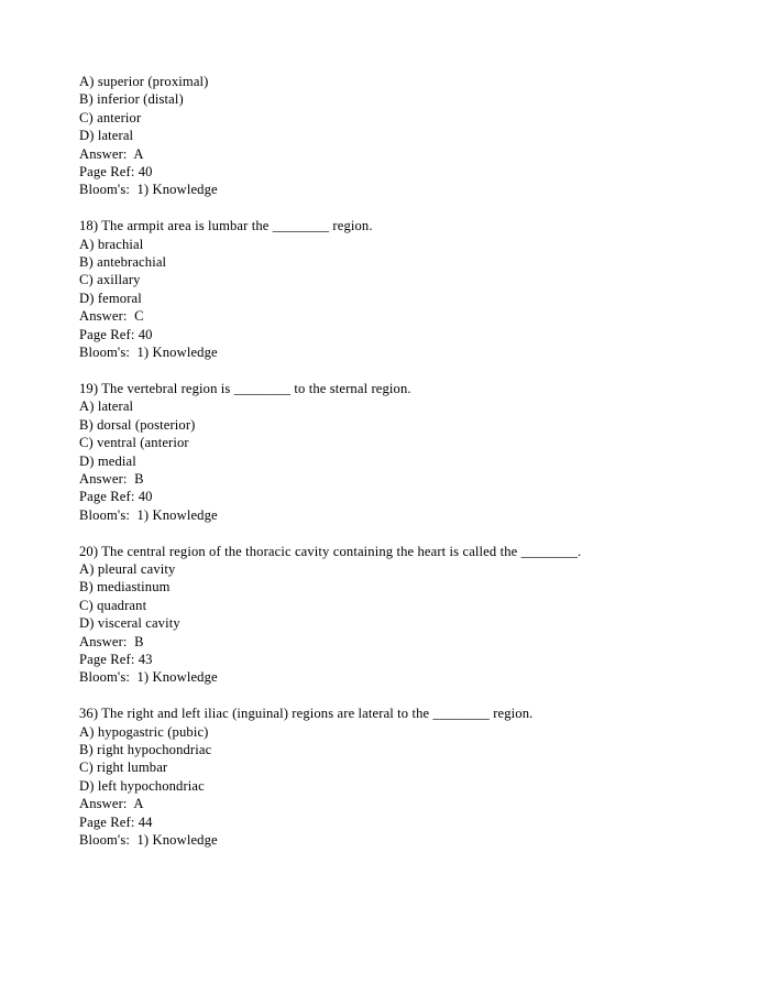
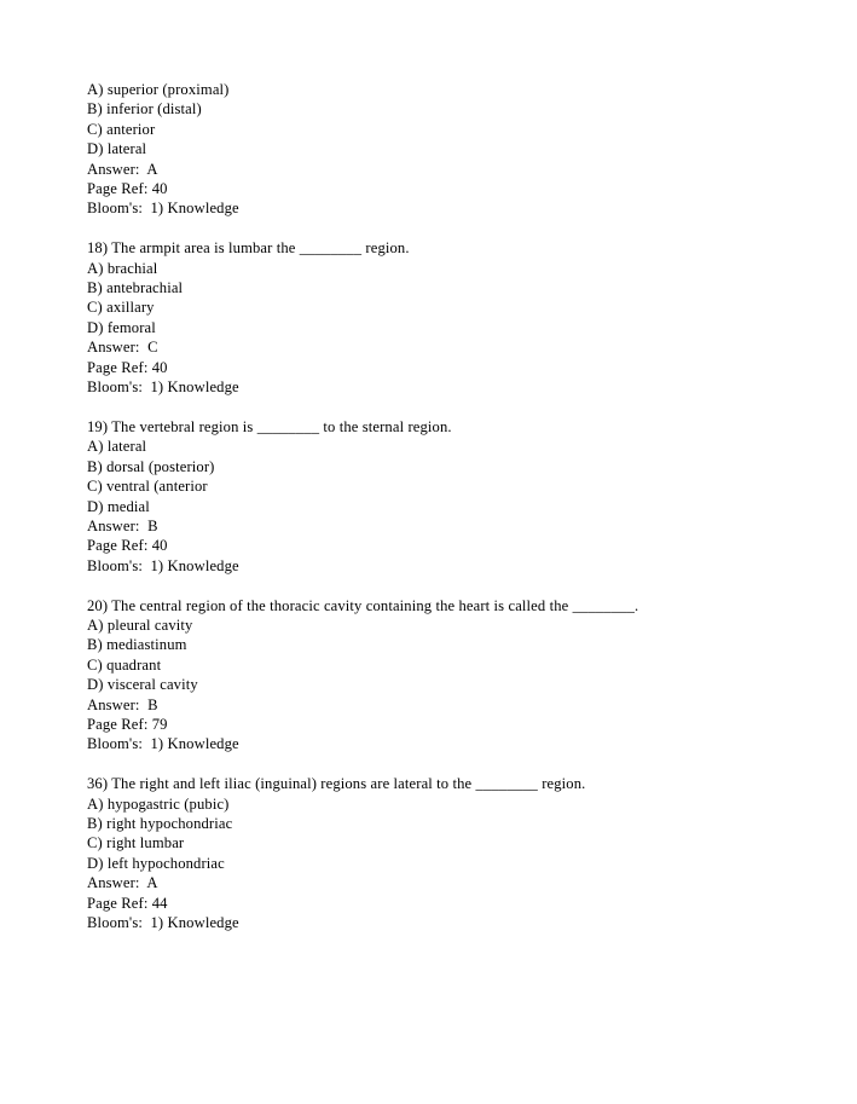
  A) superior (proximal)
  B) inferior (distal)
  C) anterior
  D) lateral
  Answer: A
  Page Ref: 40
  Bloom's: 1) Knowledge
  18) The armpit area is lumbar the ________ region.
  A) brachial
  B) antebrachial
  C) axillary
  D) femoral
  Answer: C
  Page Ref: 40
  Bloom's: 1) Knowledge
  19) The vertebral region is ________ to the sternal region.
  A) lateral
  B) dorsal (posterior)
  C) ventral (anterior
  D) medial
  Answer: B
  Page Ref: 40
  Bloom's: 1) Knowledge
  20) The central region of the thoracic cavity containing the heart is called the ________.
  A) pleural cavity
  B) mediastinum
  C) quadrant
  D) visceral cavity
  Answer: B
- Page Ref: 43
+ Page Ref: 79
  Bloom's: 1) Knowledge
  36) The right and left iliac (inguinal) regions are lateral to the ________ region.
  A) hypogastric (pubic)
  B) right hypochondriac
  C) right lumbar
  D) left hypochondriac
  Answer: A
  Page Ref: 44
  Bloom's: 1) Knowledge
